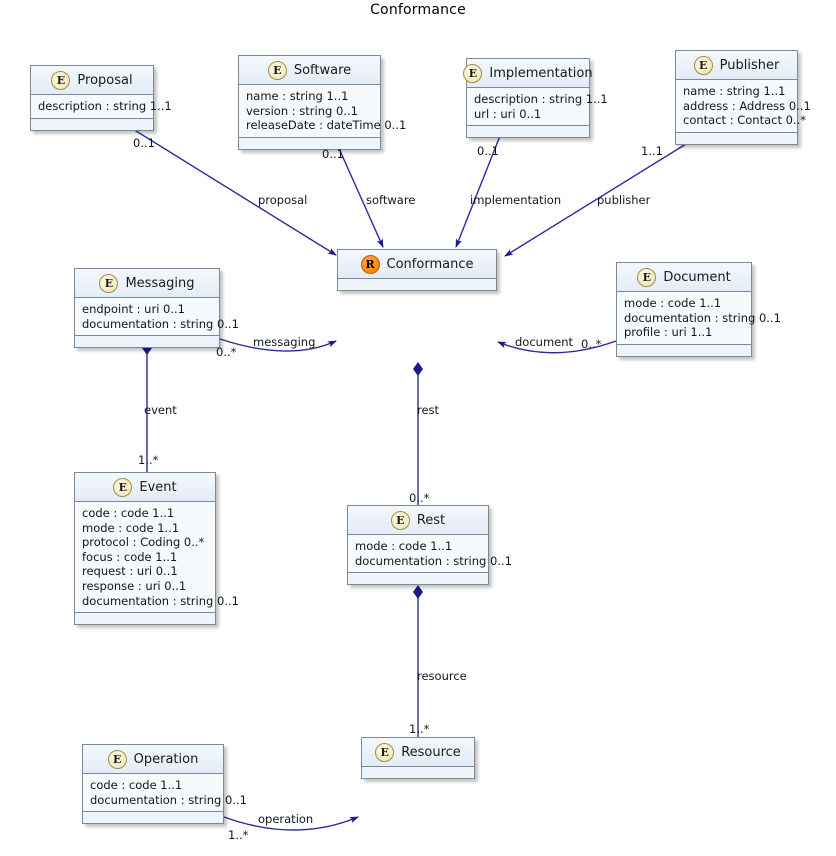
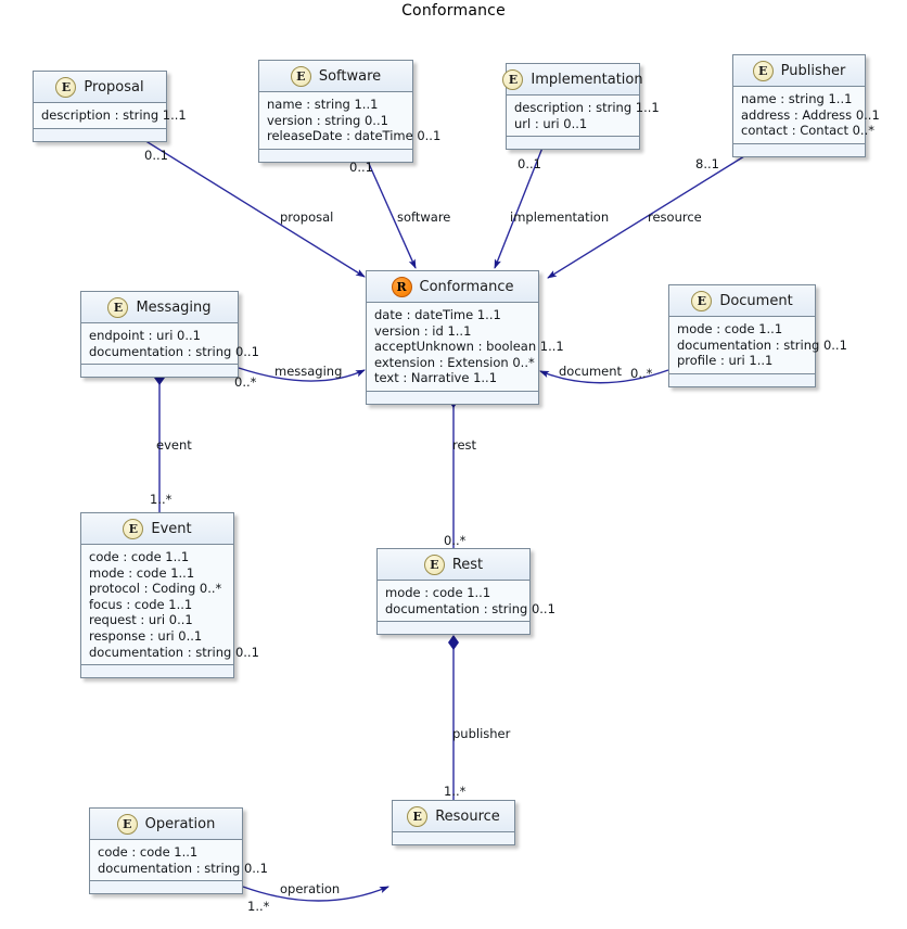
  Conformance
  E
  Proposal
  description : string 1..1
  E
  Software
  name : string 1..1
  version : string 0..1
  releaseDate : dateTime 0..1
  E
  Implementation
  description : string 1..1
  url : uri 0..1
  E
  Publisher
  name : string 1..1
  address : Address 0..1
  contact : Contact 0..*
  E
  Messaging
  endpoint : uri 0..1
  documentation : string 0..1
  R
  Conformance
+ date : dateTime 1..1
+ version : id 1..1
+ acceptUnknown : boolean 1..1
+ extension : Extension 0..*
+ text : Narrative 1..1
  E
  Document
  mode : code 1..1
  documentation : string 0..1
  profile : uri 1..1
  E
  Event
  code : code 1..1
  mode : code 1..1
  protocol : Coding 0..*
  focus : code 1..1
  request : uri 0..1
  response : uri 0..1
  documentation : string 0..1
  E
  Rest
  mode : code 1..1
  documentation : string 0..1
  E
  Operation
  code : code 1..1
  documentation : string 0..1
  E
  Resource
  proposal
  0..1
  software
  0..1
  implementation
  0..1
- publisher
+ resource
- 1..1
+ 8..1
  messaging
  0..*
  document
  0..*
  event
  1..*
  rest
  0..*
- resource
+ publisher
  1..*
  operation
  1..*
